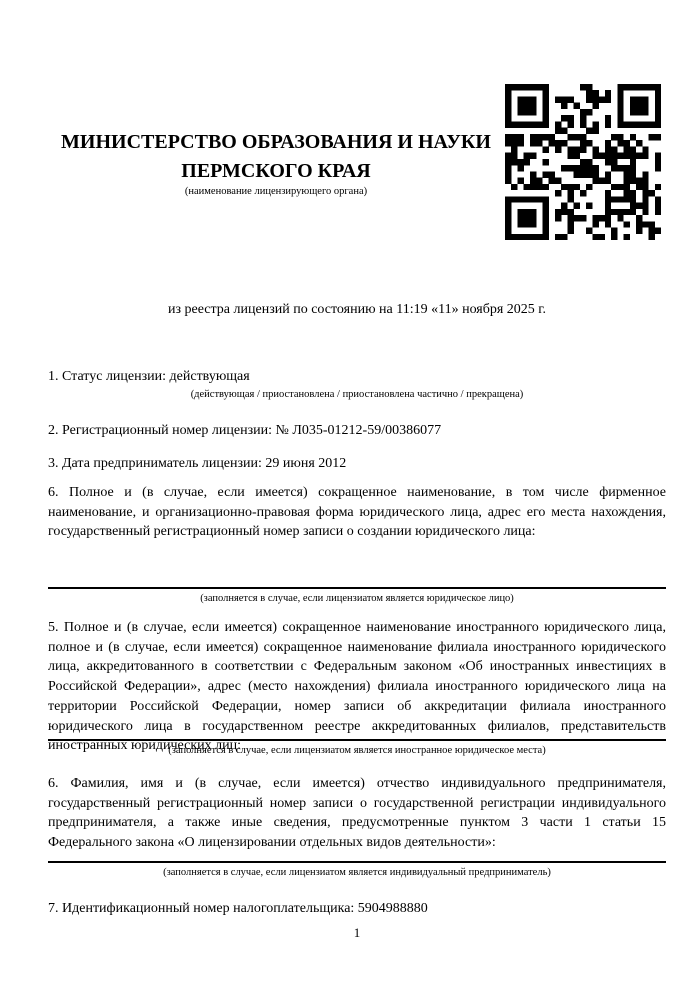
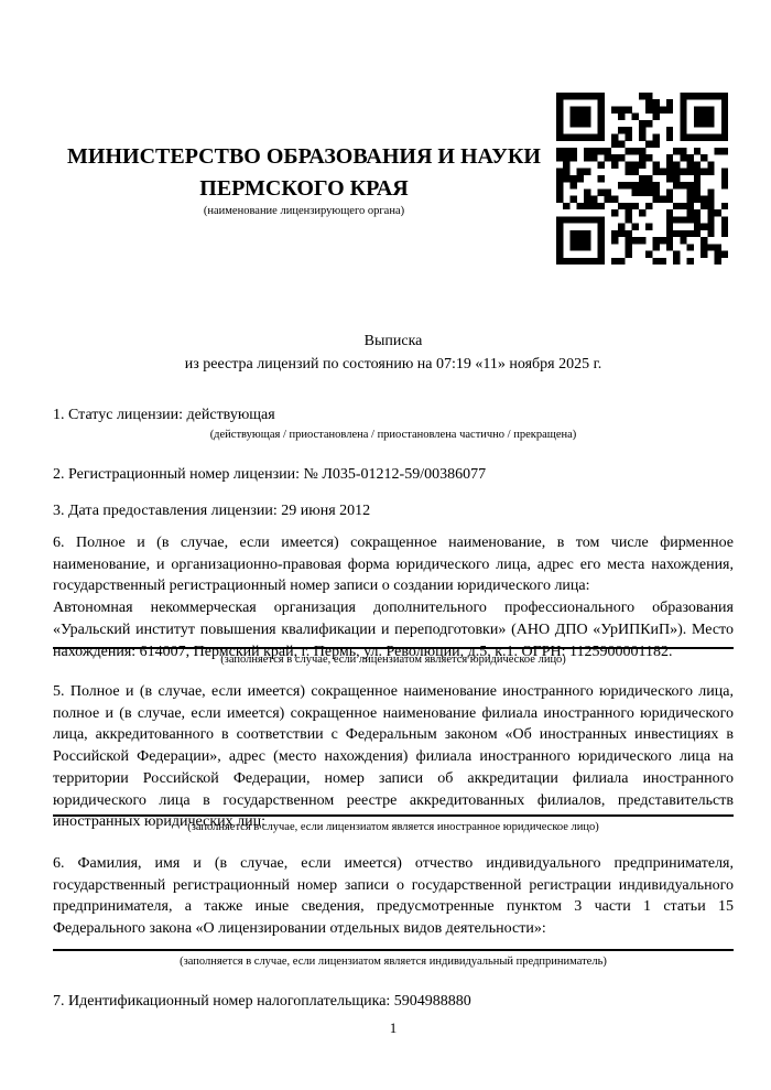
  МИНИСТЕРСТВО ОБРАЗОВАНИЯ И НАУКИ
  ПЕРМСКОГО КРАЯ
  (наименование лицензирующего органа)
+ Выписка
- из реестра лицензий по состоянию на 11:19 «11» ноября 2025 г.
+ из реестра лицензий по состоянию на 07:19 «11» ноября 2025 г.
  1. Статус лицензии: действующая
  (действующая / приостановлена / приостановлена частично / прекращена)
  2. Регистрационный номер лицензии: № Л035-01212-59/00386077
- 3. Дата предприниматель лицензии: 29 июня 2012
+ 3. Дата предоставления лицензии: 29 июня 2012
  6. Полное и (в случае, если имеется) сокращенное наименование, в том числе фирменное наименование, и организационно-правовая форма юридического лица, адрес его места нахождения, государственный регистрационный номер записи о создании юридического лица:
+ Автономная некоммерческая организация дополнительного профессионального образования «Уральский институт повышения квалификации и переподготовки» (АНО ДПО «УрИПКиП»). Место нахождения: 614007, Пермский край, г. Пермь, ул. Революции, д.5, к.1. ОГРН: 1125900001182.
  (заполняется в случае, если лицензиатом является юридическое лицо)
  5. Полное и (в случае, если имеется) сокращенное наименование иностранного юридического лица, полное и (в случае, если имеется) сокращенное наименование филиала иностранного юридического лица, аккредитованного в соответствии с Федеральным законом «Об иностранных инвестициях в Российской Федерации», адрес (место нахождения) филиала иностранного юридического лица на территории Российской Федерации, номер записи об аккредитации филиала иностранного юридического лица в государственном реестре аккредитованных филиалов, представительств иностранных юридических лиц:
- (заполняется в случае, если лицензиатом является иностранное юридическое места)
+ (заполняется в случае, если лицензиатом является иностранное юридическое лицо)
  6. Фамилия, имя и (в случае, если имеется) отчество индивидуального предпринимателя, государственный регистрационный номер записи о государственной регистрации индивидуального предпринимателя, а также иные сведения, предусмотренные пунктом 3 части 1 статьи 15 Федерального закона «О лицензировании отдельных видов деятельности»:
  (заполняется в случае, если лицензиатом является индивидуальный предприниматель)
  7. Идентификационный номер налогоплательщика: 5904988880
  1
